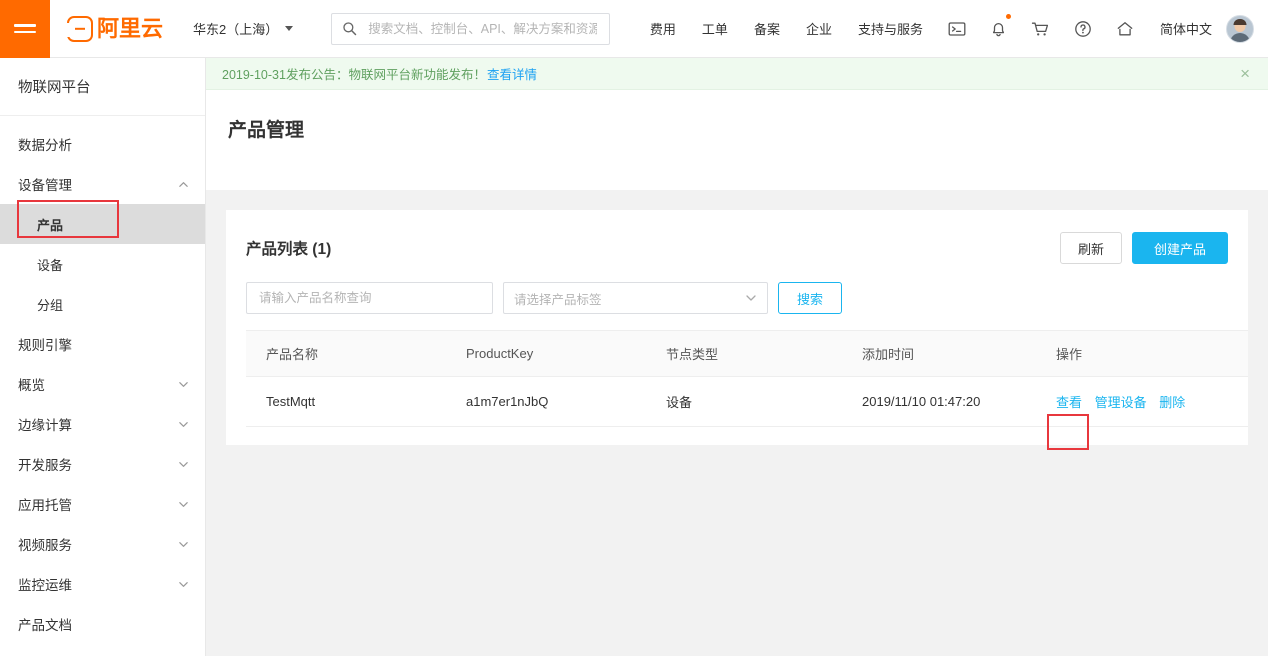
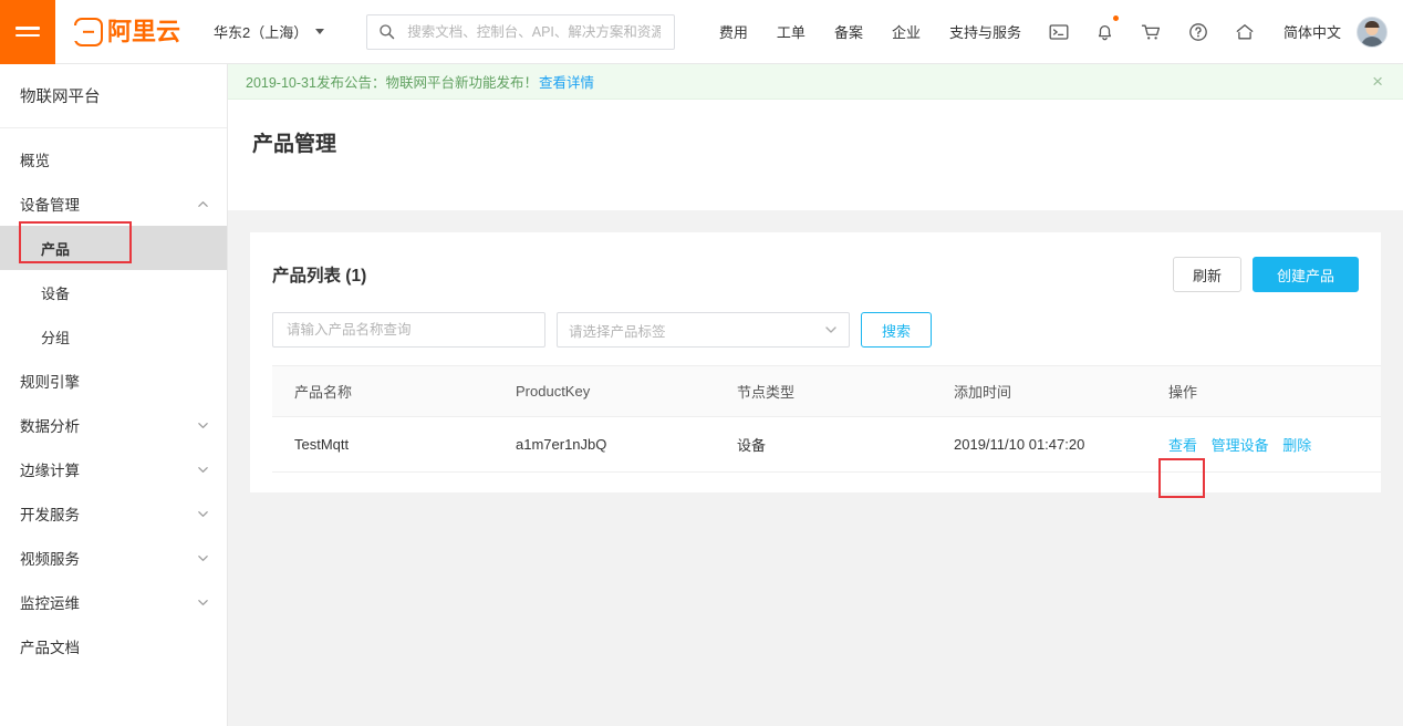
  阿里云
  华东2（上海）
  搜索文档、控制台、API、解决方案和资源
  费用
  工单
  备案
  企业
  支持与服务
  简体中文
  物联网平台
- 数据分析
+ 概览
  设备管理
  产品
  设备
  分组
  规则引擎
- 概览
+ 数据分析
  边缘计算
  开发服务
- 应用托管
  视频服务
  监控运维
  产品文档
  2019-10-31发布公告：物联网平台新功能发布！
  查看详情
  ×
  产品管理
  产品列表 (1)
  刷新
  创建产品
  请输入产品名称查询
  请选择产品标签
  搜索
  产品名称	ProductKey	节点类型	添加时间	操作
  TestMqtt	a1m7er1nJbQ	设备	2019/11/10 01:47:20	查看 管理设备 删除
